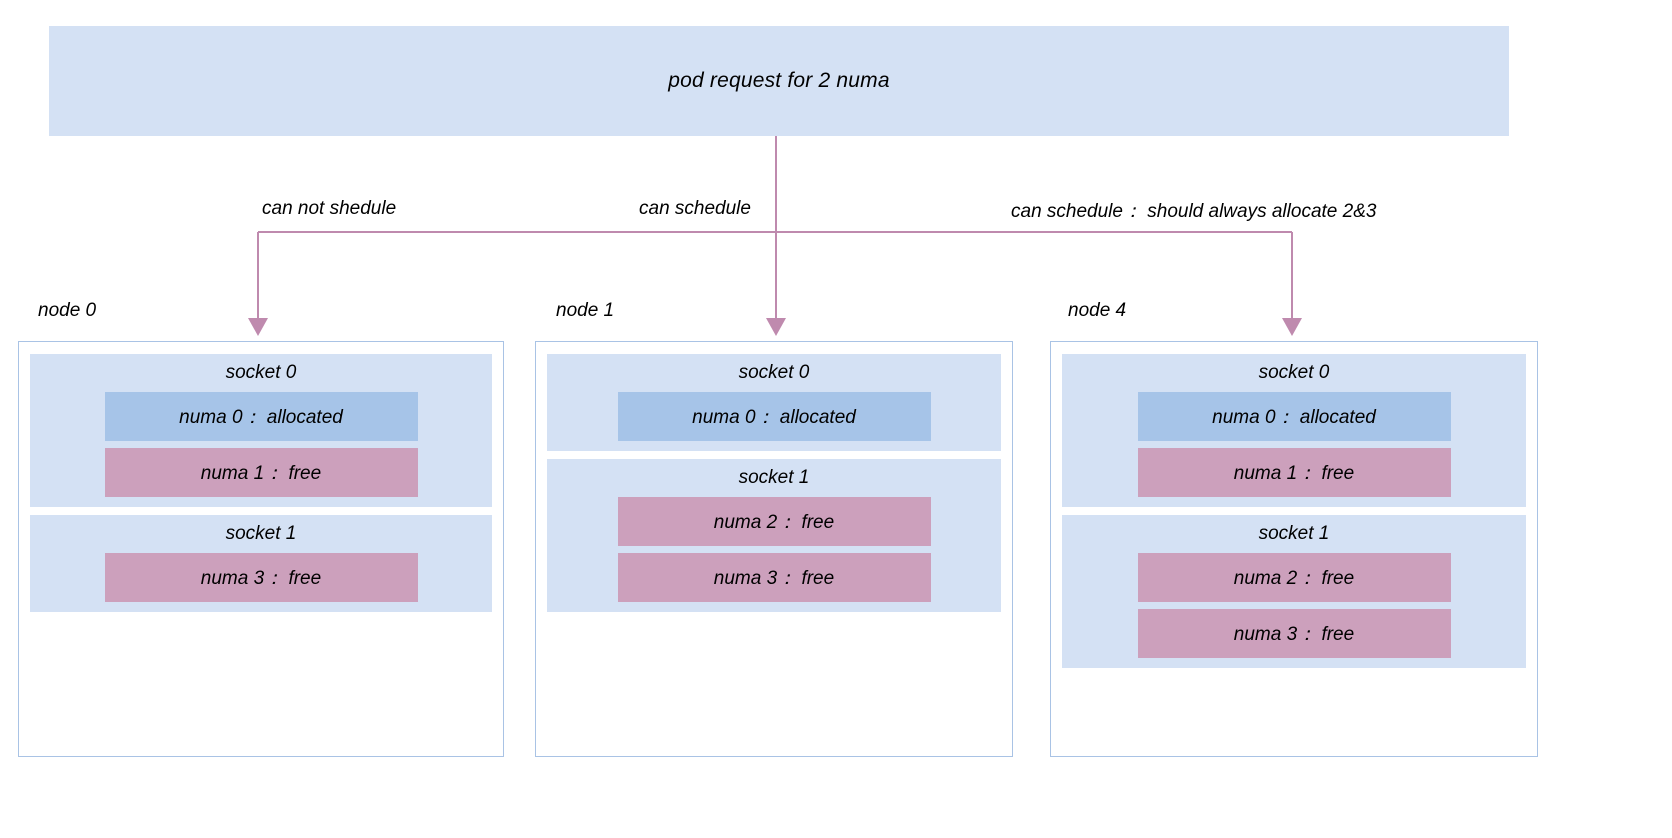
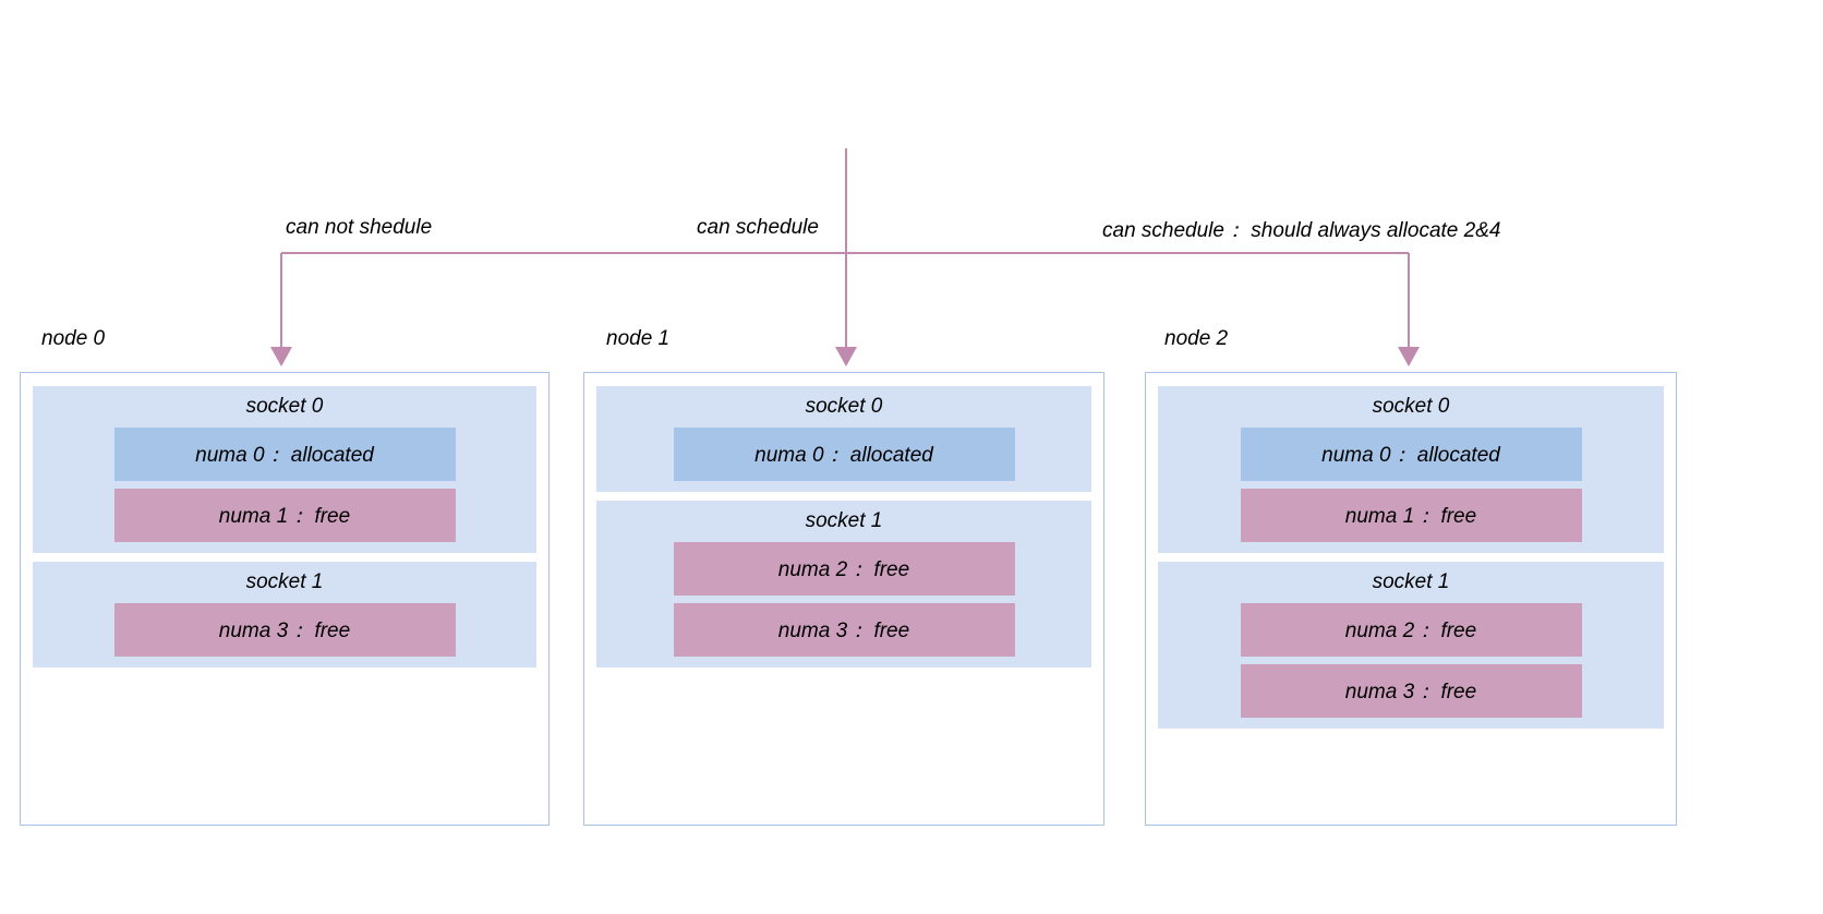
- pod request for 2 numa
  can not shedule
  can schedule
- can schedule： should always allocate 2&3
+ can schedule： should always allocate 2&4
  node 0
  node 1
- node 4
+ node 2
  socket 0
  numa 0： allocated
  numa 1： free
  socket 1
  numa 3： free
  socket 0
  numa 0： allocated
  socket 1
  numa 2： free
  numa 3： free
  socket 0
  numa 0： allocated
  numa 1： free
  socket 1
  numa 2： free
  numa 3： free
